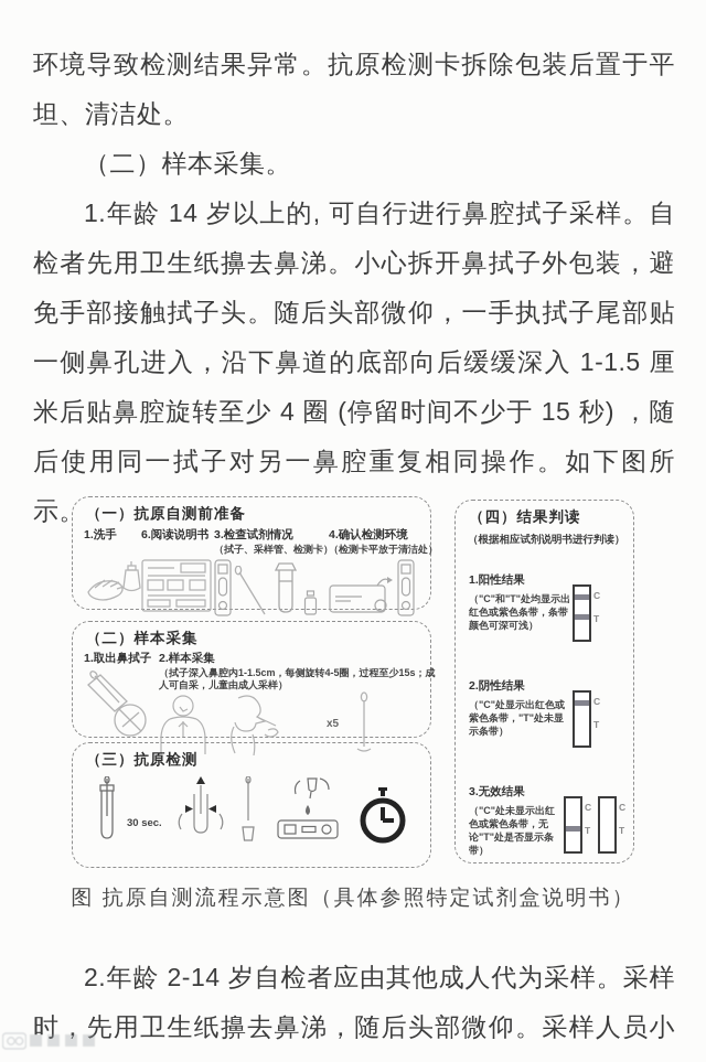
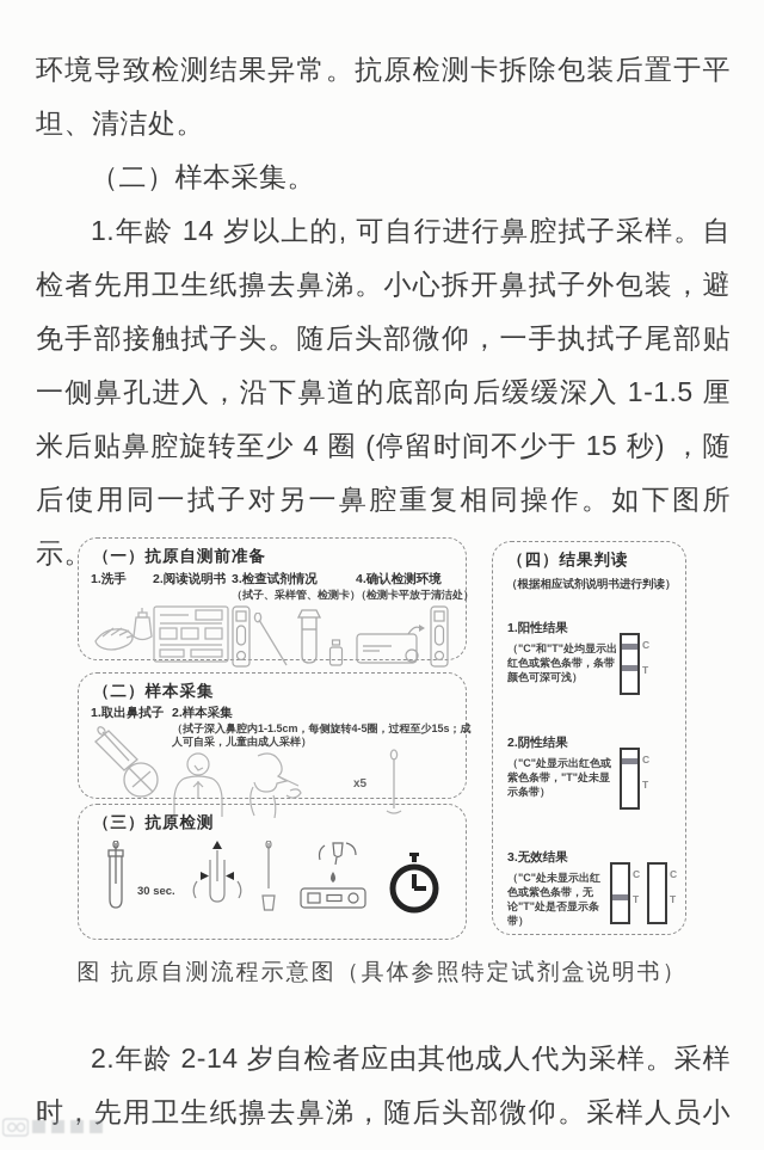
  环境导致检测结果异常。抗原检测卡拆除包装后置于平坦、清洁处。
  （二）样本采集。
  1.年龄 14 岁以上的, 可自行进行鼻腔拭子采样。自检者先用卫生纸擤去鼻涕。小心拆开鼻拭子外包装，避免手部接触拭子头。随后头部微仰，一手执拭子尾部贴一侧鼻孔进入，沿下鼻道的底部向后缓缓深入 1-1.5 厘米后贴鼻腔旋转至少 4 圈 (停留时间不少于 15 秒) ，随后使用同一拭子对另一鼻腔重复相同操作。如下图所示。
  （一）抗原自测前准备
  1.洗手
- 6.阅读说明书
+ 2.阅读说明书
  3.检查试剂情况
  （拭子、采样管、检测卡）
  4.确认检测环境
  （检测卡平放于清洁处）
  （二）样本采集
  1.取出鼻拭子
  2.样本采集
  （拭子深入鼻腔内1-1.5cm，每侧旋转4-5圈，过程至少15s；成人可自采，儿童由成人采样）
  x5
  （三）抗原检测
  30 sec.
  （四）结果判读
  （根据相应试剂说明书进行判读）
  1.阳性结果
  （"C"和"T"处均显示出红色或紫色条带，条带颜色可深可浅）
  C
  T
  2.阴性结果
  （"C"处显示出红色或紫色条带，"T"处未显示条带）
  C
  T
  3.无效结果
  （"C"处未显示出红色或紫色条带，无论"T"处是否显示条带）
  C
  T
  C
  T
  图 抗原自测流程示意图（具体参照特定试剂盒说明书）
  2.年龄 2-14 岁自检者应由其他成人代为采样。采样时，先用卫生纸擤去鼻涕，随后头部微仰。采样人员小
